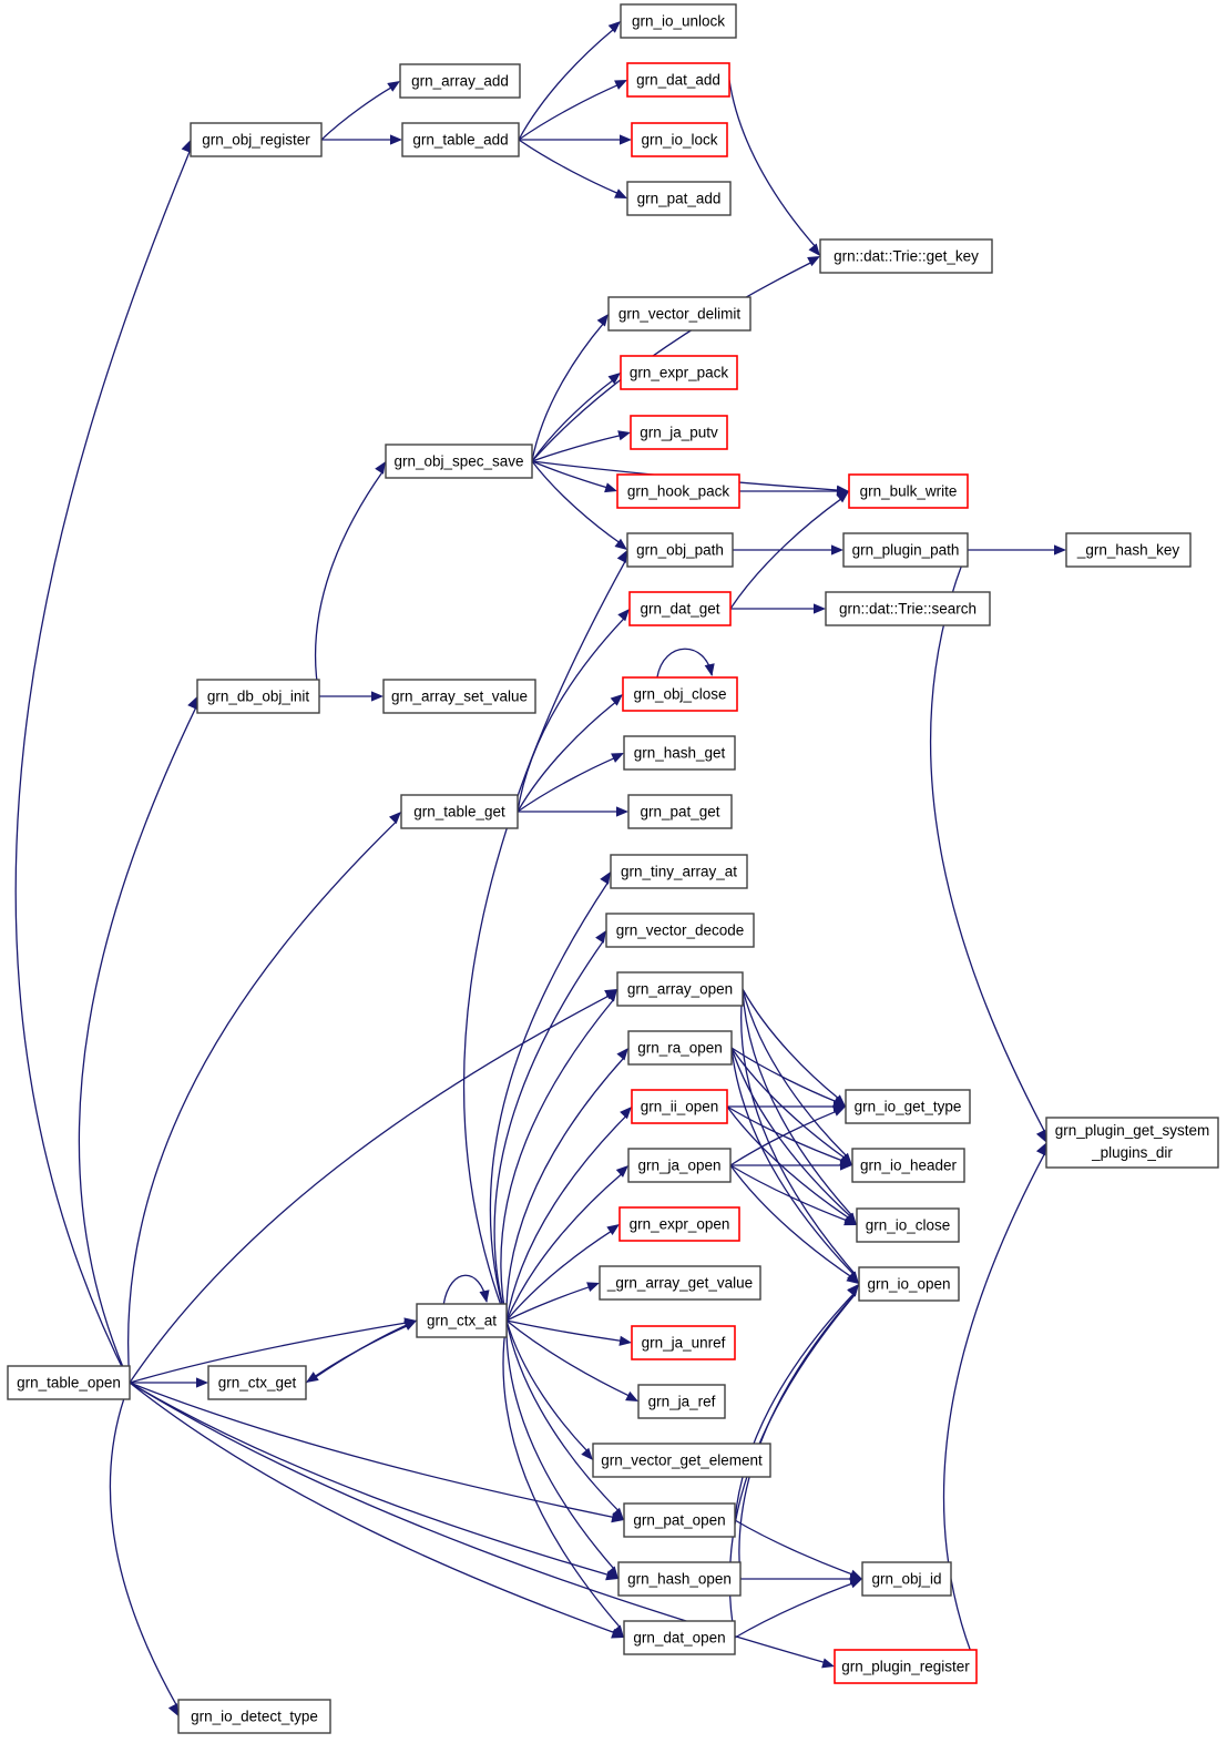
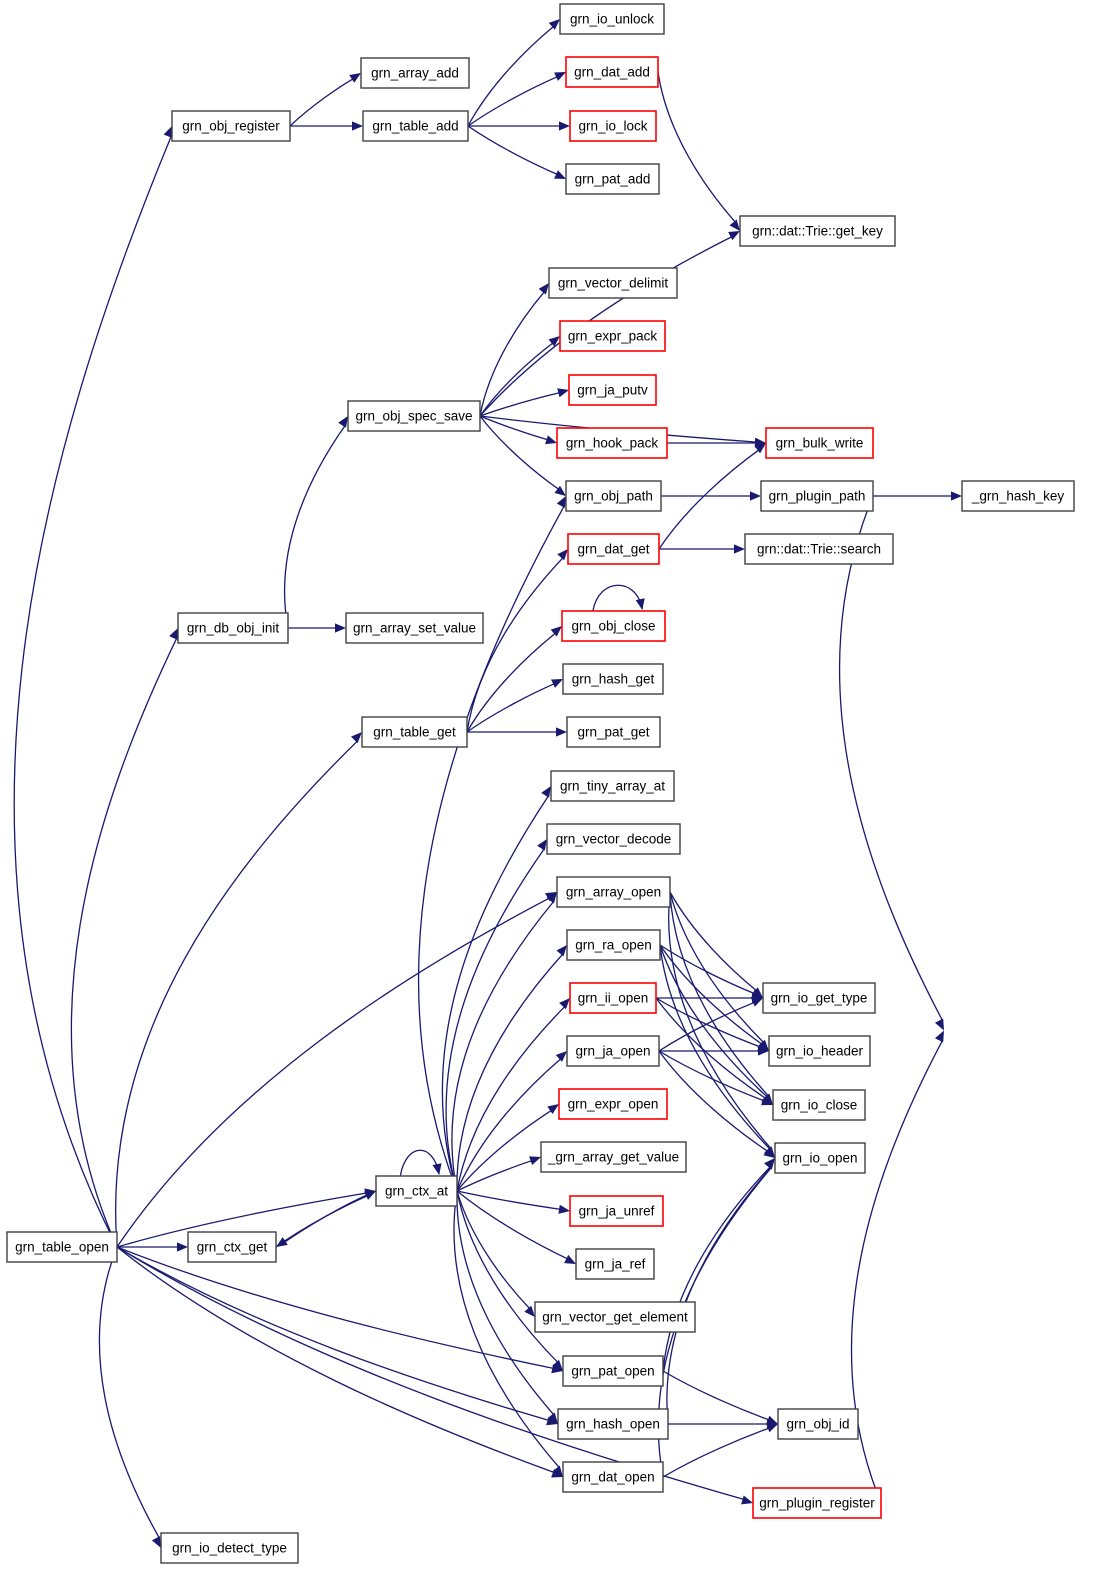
  grn_obj_register
  grn_array_add
  grn_table_add
  grn_io_unlock
  grn_dat_add
  grn_io_lock
  grn_pat_add
  grn::dat::Trie::get_key
  grn_vector_delimit
  grn_expr_pack
  grn_ja_putv
  grn_obj_spec_save
  grn_hook_pack
  grn_bulk_write
  grn_obj_path
  grn_plugin_path
  _grn_hash_key
  grn_dat_get
  grn::dat::Trie::search
  grn_obj_close
  grn_db_obj_init
  grn_array_set_value
  grn_hash_get
  grn_table_get
  grn_pat_get
  grn_tiny_array_at
  grn_vector_decode
  grn_array_open
  grn_ra_open
  grn_ii_open
  grn_io_get_type
  grn_ja_open
  grn_io_header
  grn_expr_open
  grn_io_close
  _grn_array_get_value
  grn_io_open
- grn_plugin_get_system
- _plugins_dir
  grn_ctx_at
  grn_ja_unref
  grn_ctx_get
  grn_table_open
  grn_ja_ref
  grn_vector_get_element
  grn_pat_open
  grn_hash_open
  grn_obj_id
  grn_dat_open
  grn_plugin_register
  grn_io_detect_type
